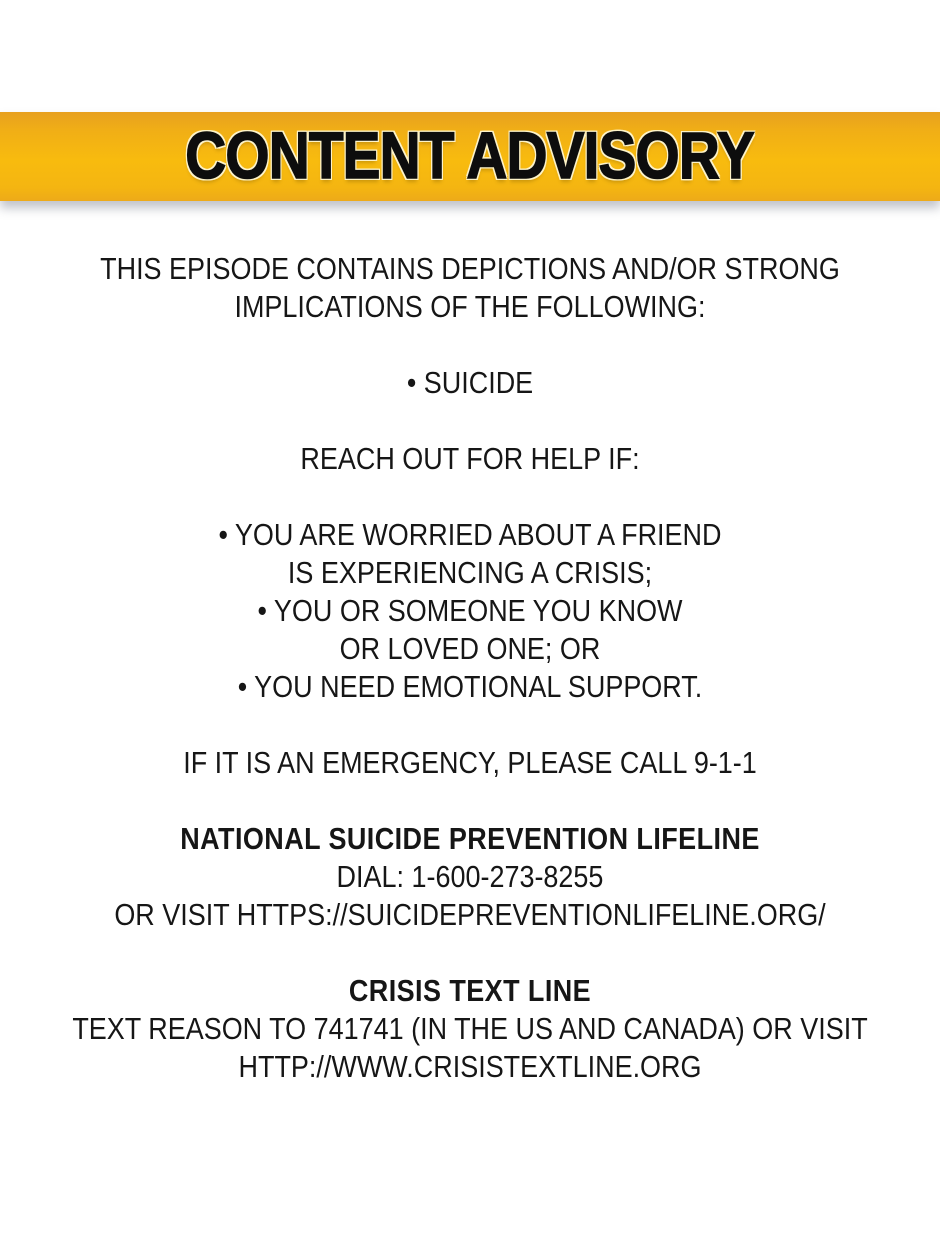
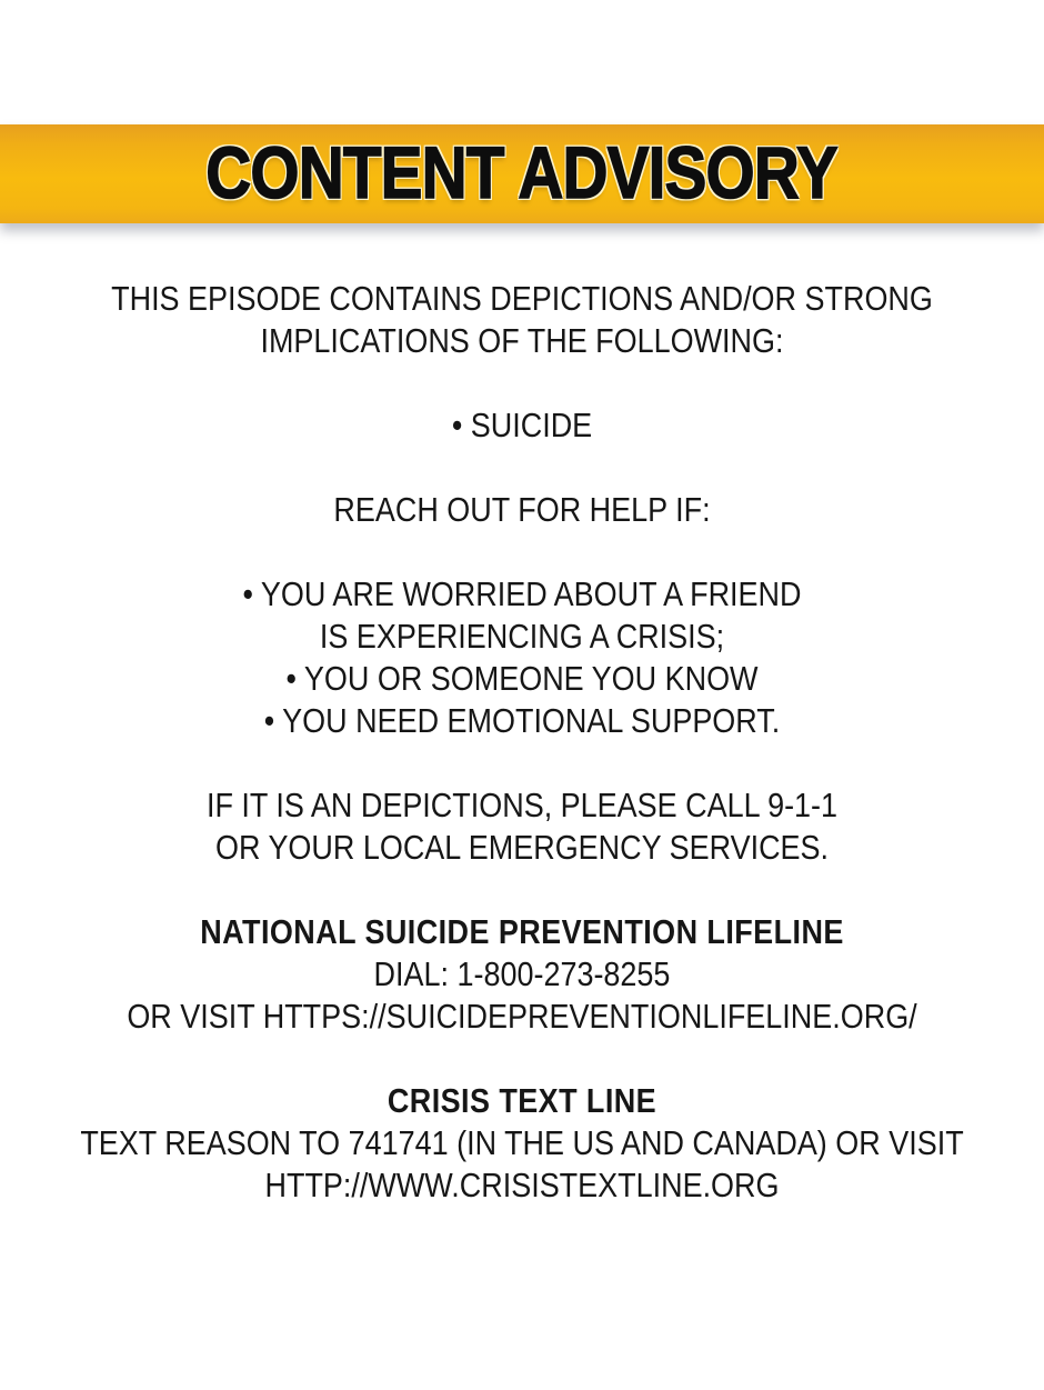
  CONTENT ADVISORY
  THIS EPISODE CONTAINS DEPICTIONS AND/OR STRONG
  IMPLICATIONS OF THE FOLLOWING:
  • SUICIDE
  REACH OUT FOR HELP IF:
  • YOU ARE WORRIED ABOUT A FRIEND
  IS EXPERIENCING A CRISIS;
  • YOU OR SOMEONE YOU KNOW
- OR LOVED ONE; OR
  • YOU NEED EMOTIONAL SUPPORT.
- IF IT IS AN EMERGENCY, PLEASE CALL 9-1-1
+ IF IT IS AN DEPICTIONS, PLEASE CALL 9-1-1
+ OR YOUR LOCAL EMERGENCY SERVICES.
  NATIONAL SUICIDE PREVENTION LIFELINE
- DIAL: 1-600-273-8255
+ DIAL: 1-800-273-8255
  OR VISIT HTTPS://SUICIDEPREVENTIONLIFELINE.ORG/
  CRISIS TEXT LINE
  TEXT REASON TO 741741 (IN THE US AND CANADA) OR VISIT
  HTTP://WWW.CRISISTEXTLINE.ORG
